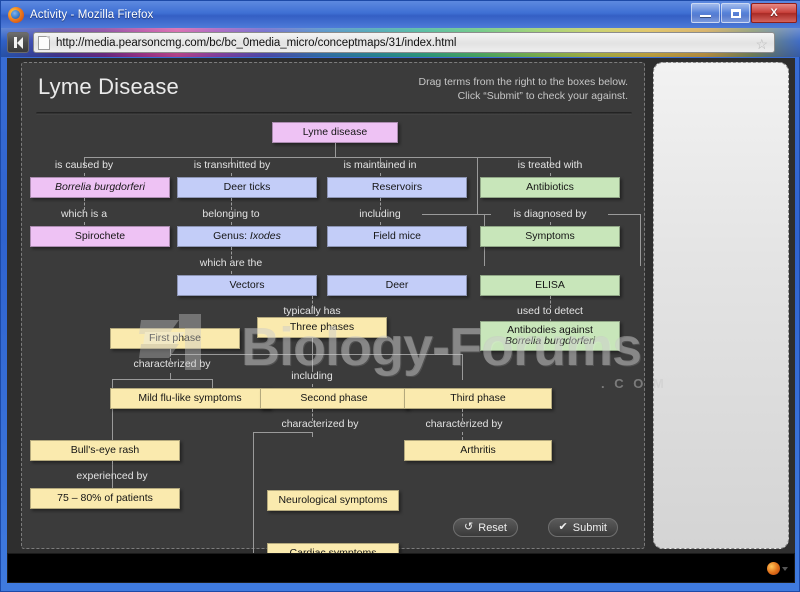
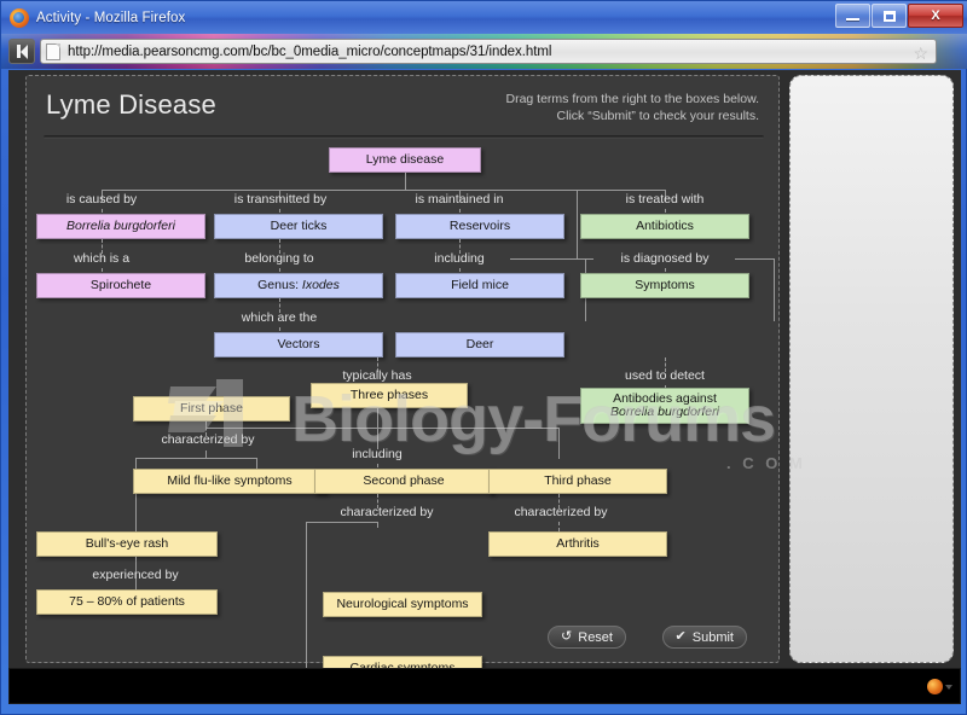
  Activity - Mozilla Firefox
  X
  http://media.pearsoncmg.com/bc/bc_0media_micro/conceptmaps/31/index.html
  ☆
  Lyme Disease
  Drag terms from the right to the boxes below.
- Click “Submit” to check your against.
+ Click “Submit” to check your results.
  Lyme disease
  is caused by
  is transmitted by
  is maintained in
  is treated with
  Borrelia burgdorferi
  Deer ticks
  Reservoirs
  Antibiotics
  which is a
  belonging to
  including
  is diagnosed by
  Spirochete
  Genus:
  Ixodes
  Field mice
  Symptoms
  which are the
  Vectors
  Deer
- ELISA
  used to detect
  Antibodies against
  Borrelia burgdorferi
  typically has
  Three phases
  including
  First phase
  characterized by
  Mild flu-like symptoms
  Bull's-eye rash
  experienced by
  75 – 80% of patients
  Second phase
  characterized by
  Neurological symptoms
  Third phase
  characterized by
  Arthritis
  ↺
  Reset
  ✔
  Submit
  Biology-Forums
  . C O M
